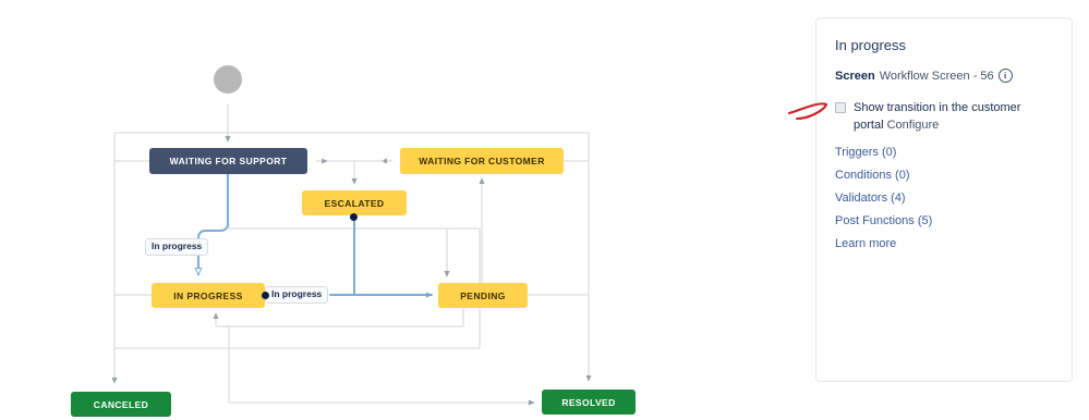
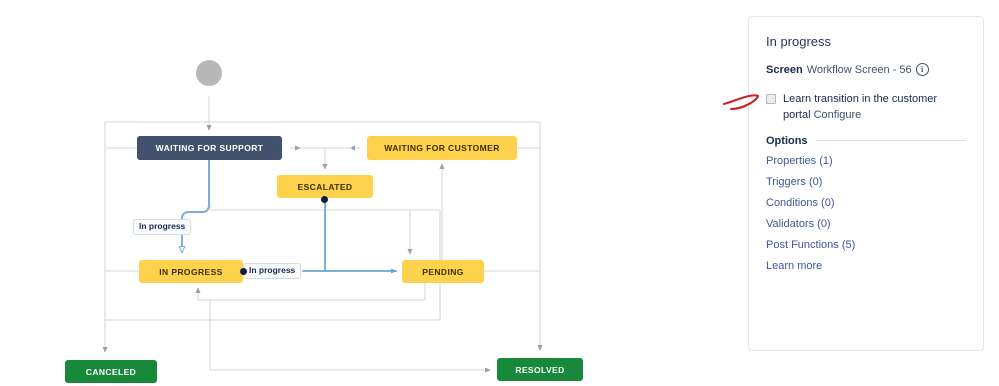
  WAITING FOR SUPPORT
  WAITING FOR CUSTOMER
  ESCALATED
  IN PROGRESS
  PENDING
  CANCELED
  RESOLVED
  In progress
  In progress
  In progress
  Screen
  Workflow Screen - 56
  i
- Show transition in the customer portal Configure
+ Learn transition in the customer portal Configure
+ Options
+ Properties (1)
  Triggers (0)
  Conditions (0)
- Validators (4)
+ Validators (0)
  Post Functions (5)
  Learn more
